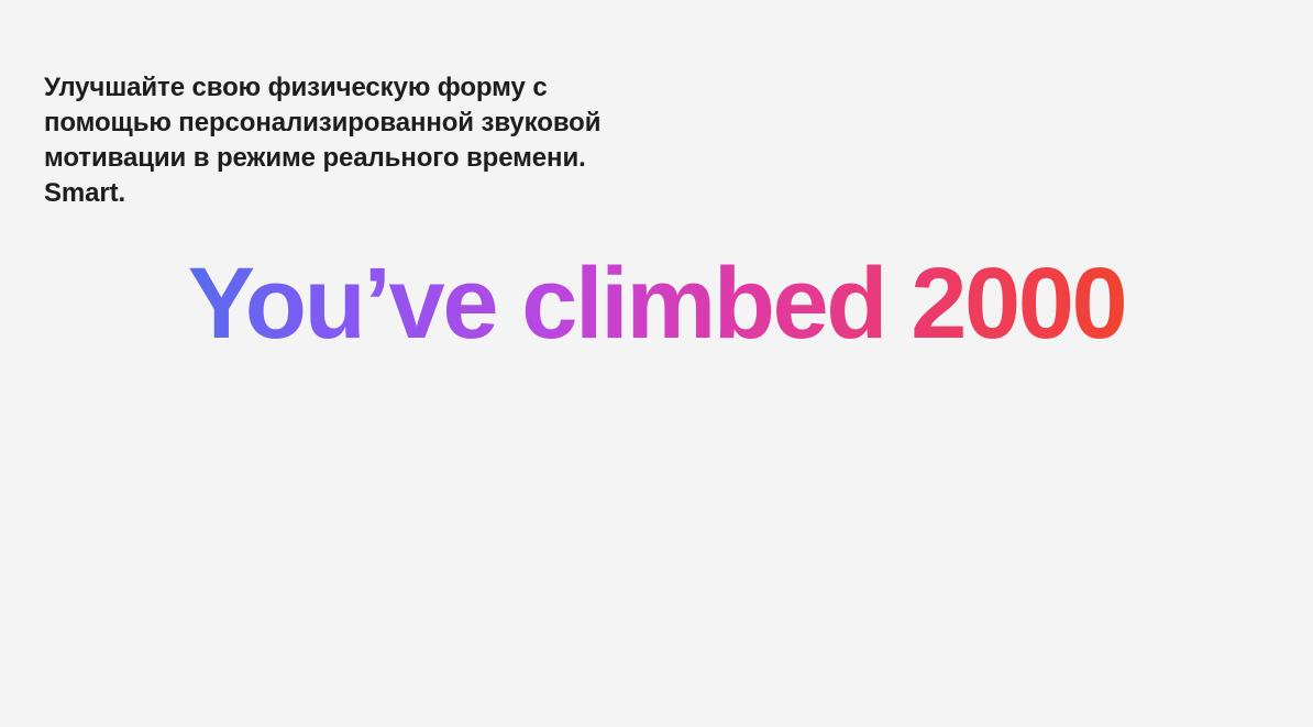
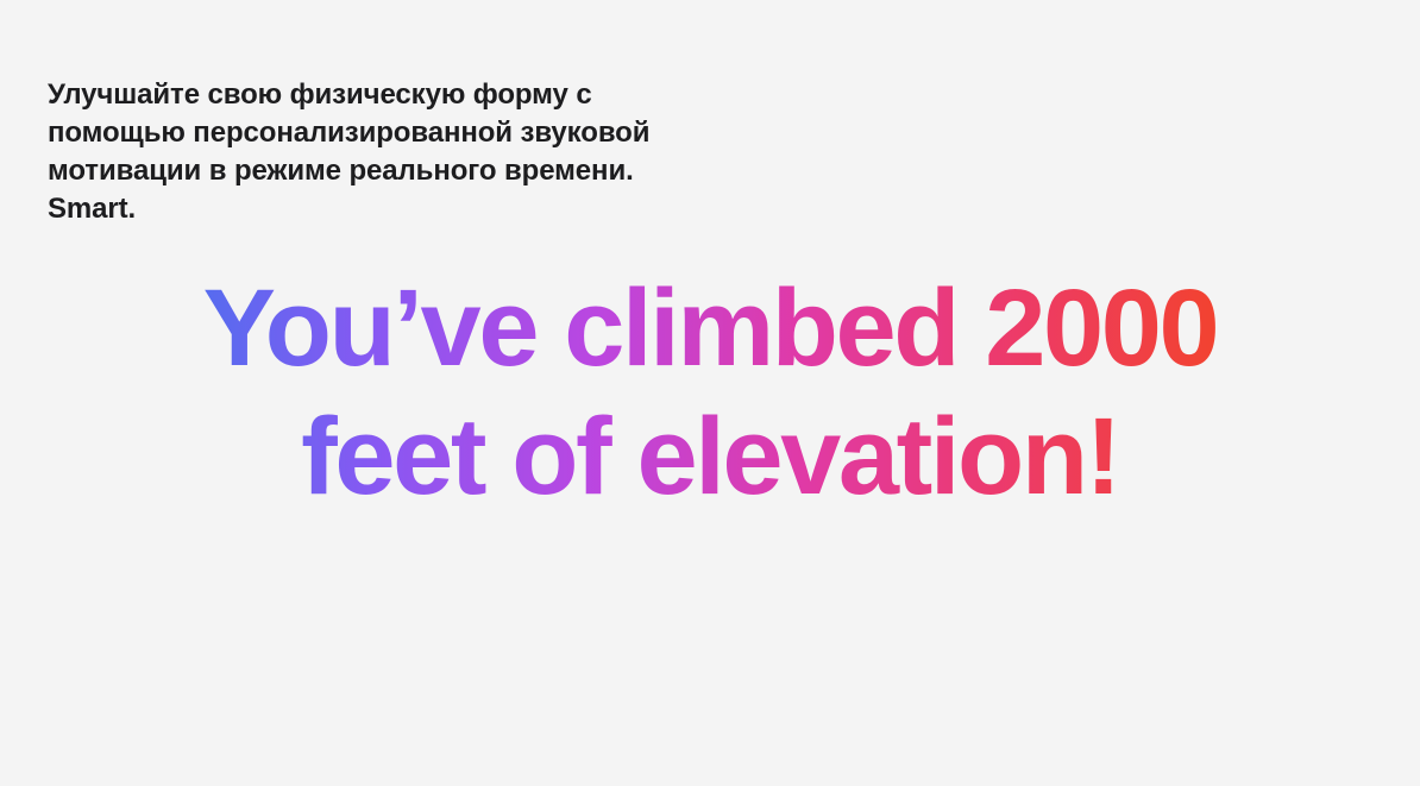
  Улучшайте свою физическую форму с
  помощью персонализированной звуковой
  мотивации в режиме реального времени.
  Smart.
  You’ve climbed 2000
+ feet of elevation!
